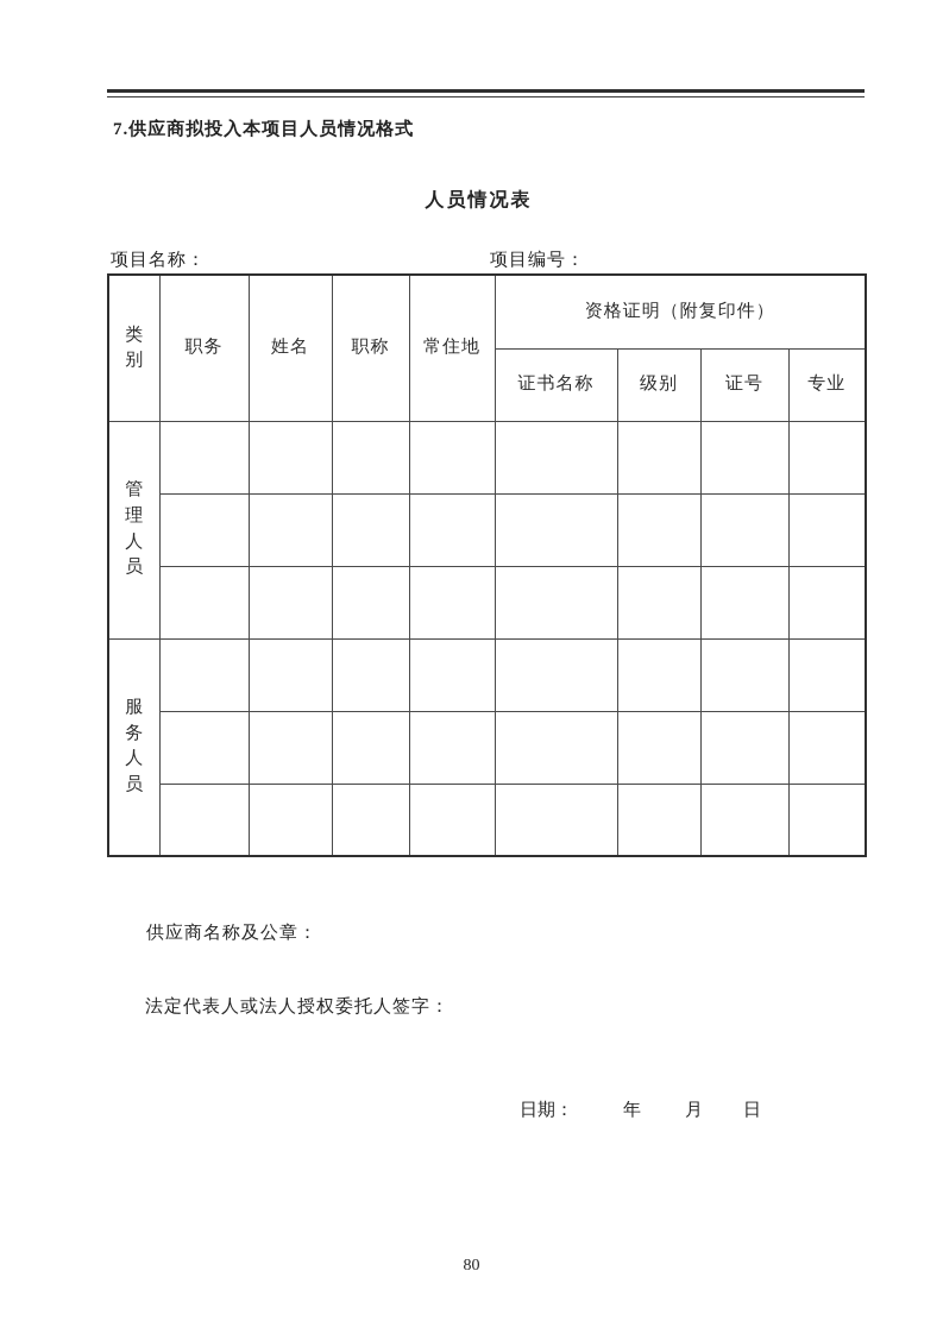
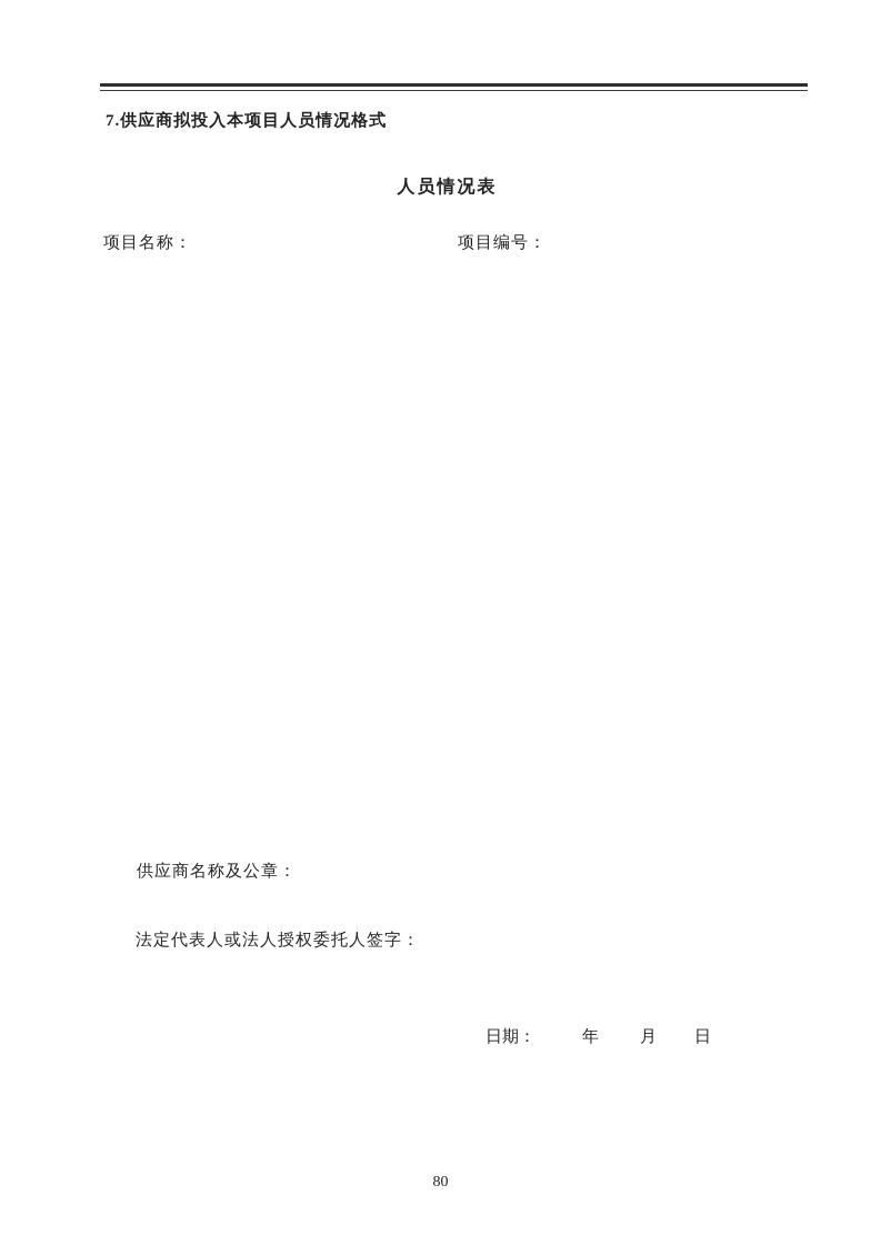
  7.供应商拟投入本项目人员情况格式
  人员情况表
  项目名称：
  项目编号：
- 类别	职务	姓名	职称	常住地	资格证明（附复印件）
- 证书名称	级别	证号	专业
- 管理人员
- 服务人员
  供应商名称及公章：
  法定代表人或法人授权委托人签字：
  日期： 年 月 日
  80
